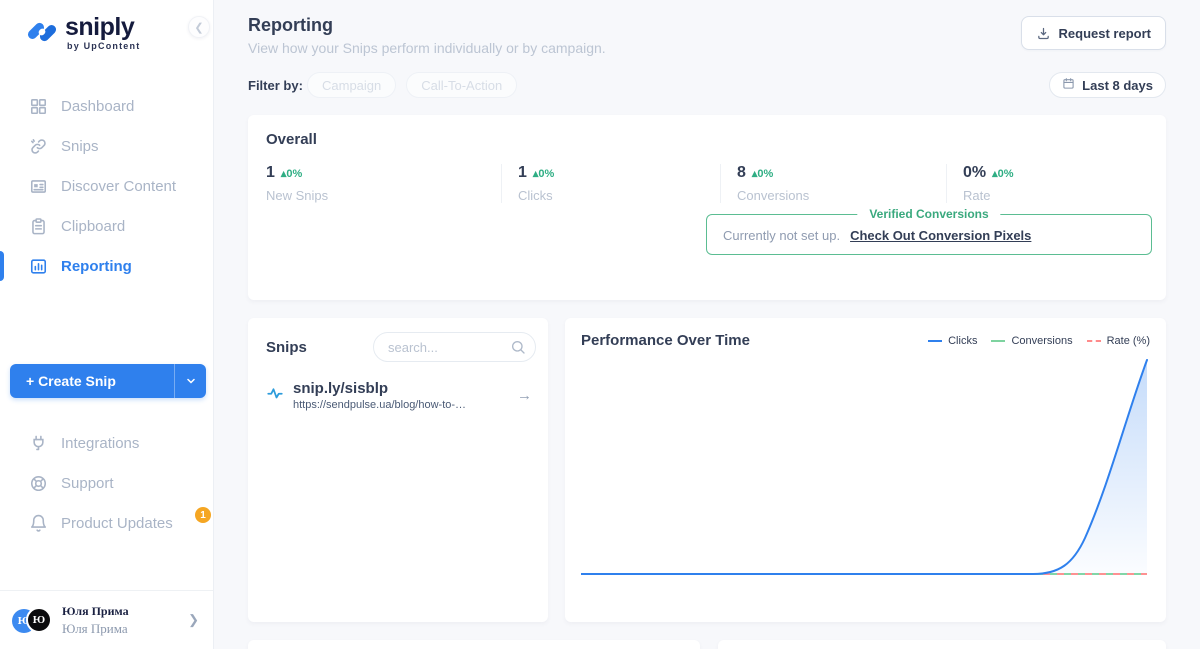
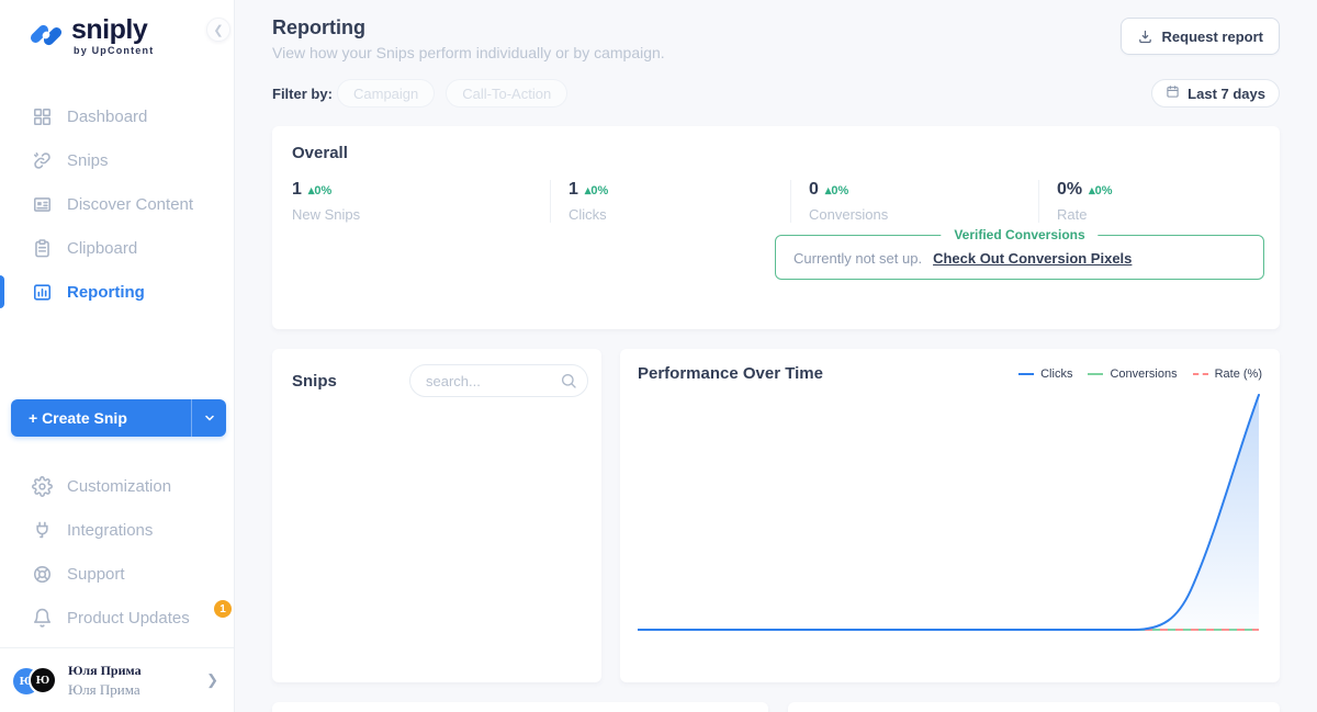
  sniply
  by UpContent
  ❮
  Dashboard
  Snips
  Discover Content
  Clipboard
  Reporting
  + Create Snip
+ Customization
  Integrations
  Support
  Product Updates
  1
  Ю
  Ю
  Юля Прима
  Юля Прима
  ❯
  Reporting
  View how your Snips perform individually or by campaign.
  Request report
  Filter by:
  Campaign
  Call-To-Action
- Last 8 days
+ Last 7 days
  Overall
  1
  ▴0%
  New Snips
  1
  ▴0%
  Clicks
- 8
+ 0
  ▴0%
  Conversions
  0%
  ▴0%
  Rate
  Verified Conversions
  Currently not set up.
  Check Out Conversion Pixels
  Snips
  search...
- snip.ly/sisblp
- https://sendpulse.ua/blog/how-to-…
- →
  Performance Over Time
  Clicks
  Conversions
  Rate (%)
